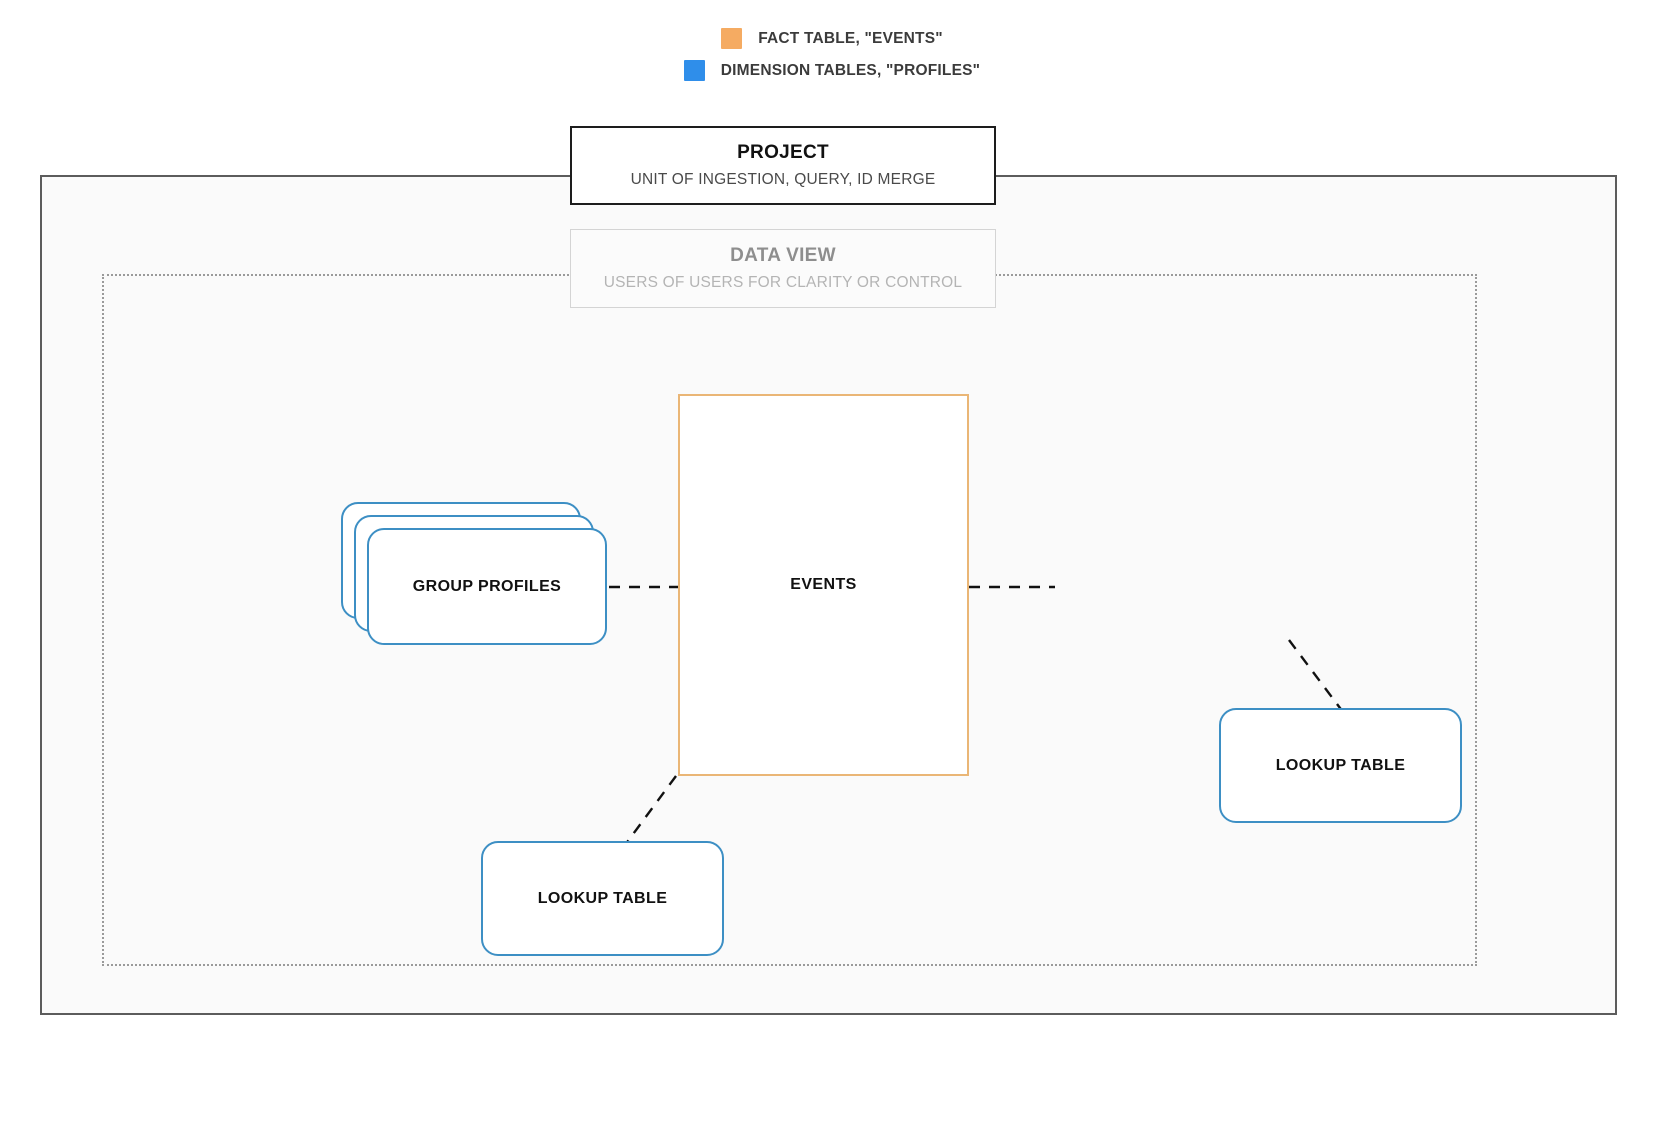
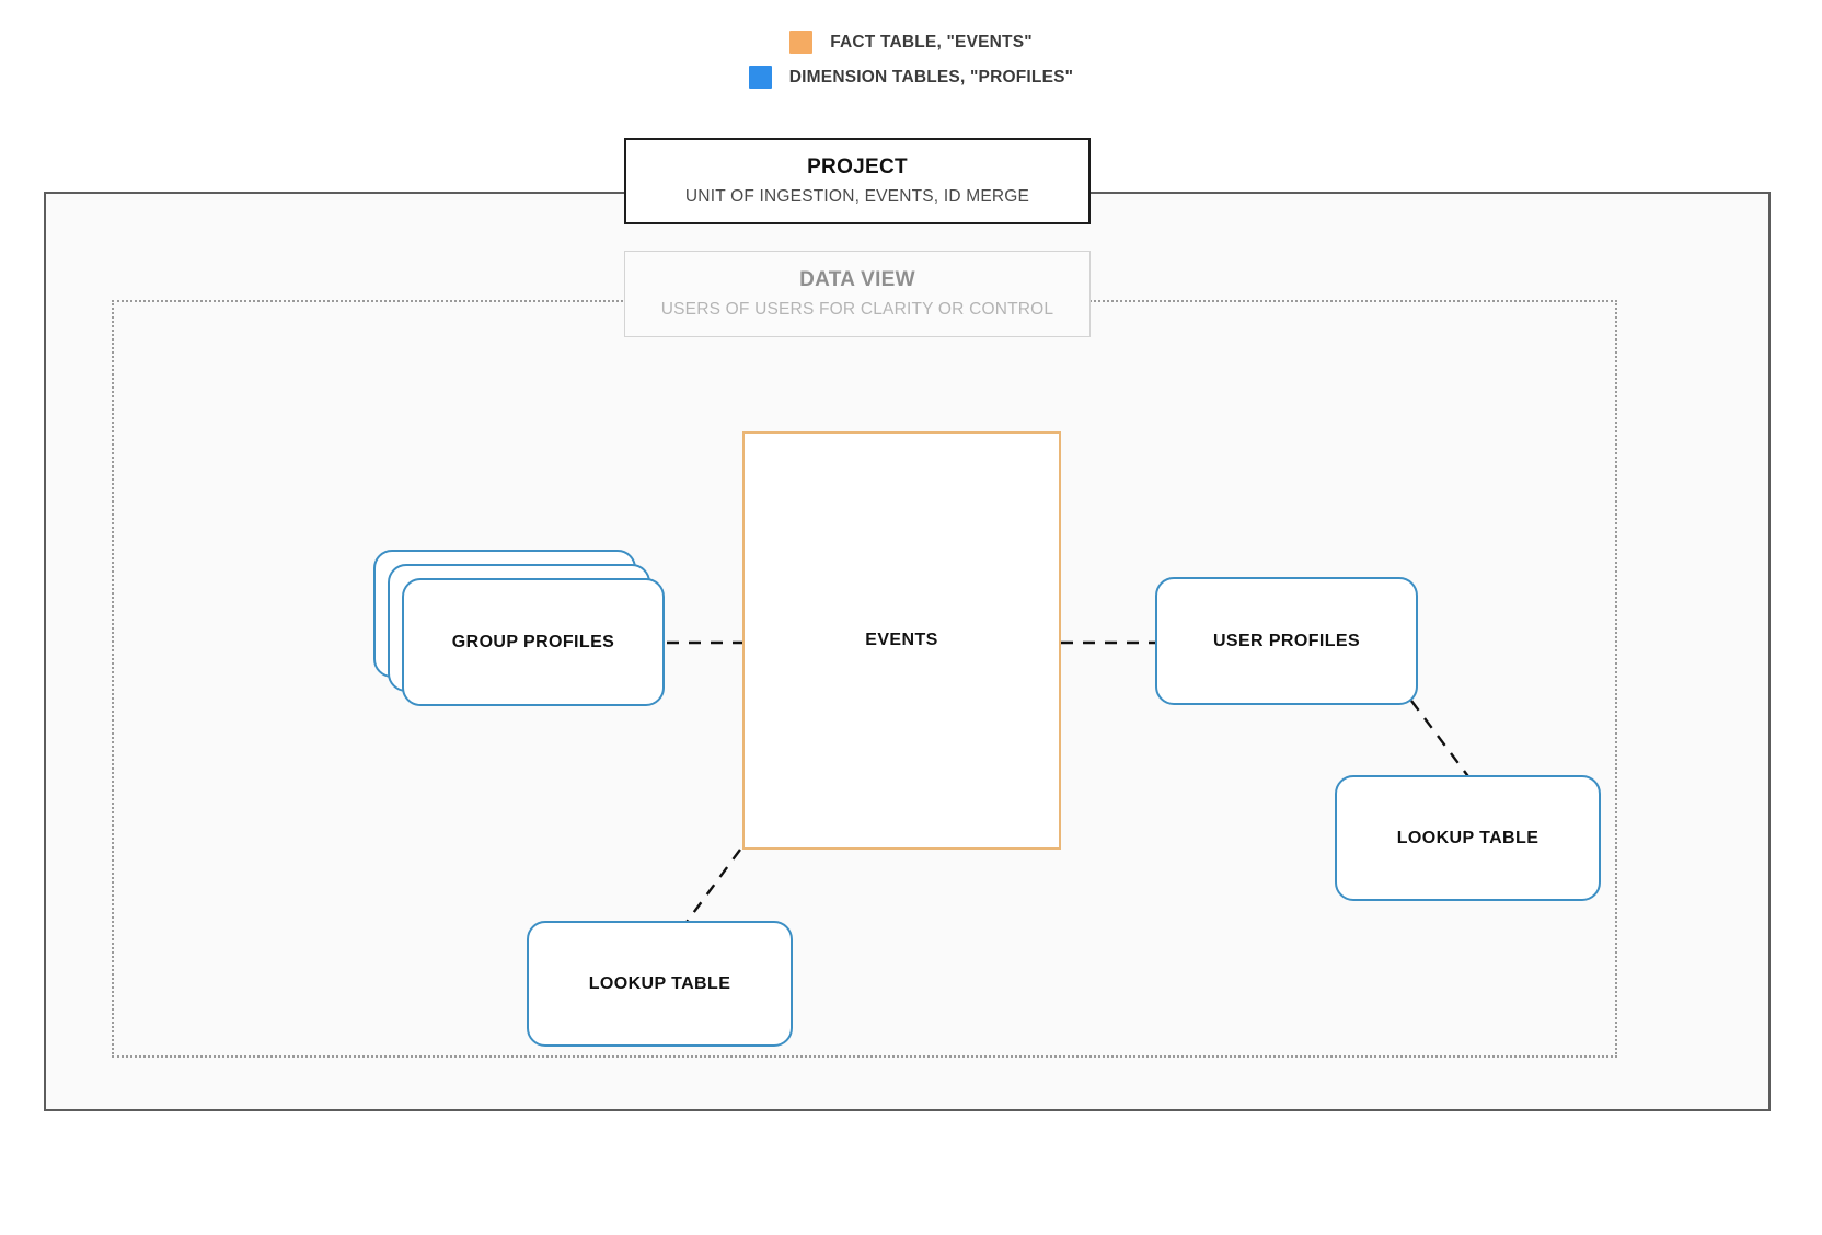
  FACT TABLE, "EVENTS"
  DIMENSION TABLES, "PROFILES"
  PROJECT
- UNIT OF INGESTION, QUERY, ID MERGE
+ UNIT OF INGESTION, EVENTS, ID MERGE
  DATA VIEW
  USERS OF USERS FOR CLARITY OR CONTROL
  EVENTS
  GROUP PROFILES
+ USER PROFILES
  LOOKUP TABLE
  LOOKUP TABLE
